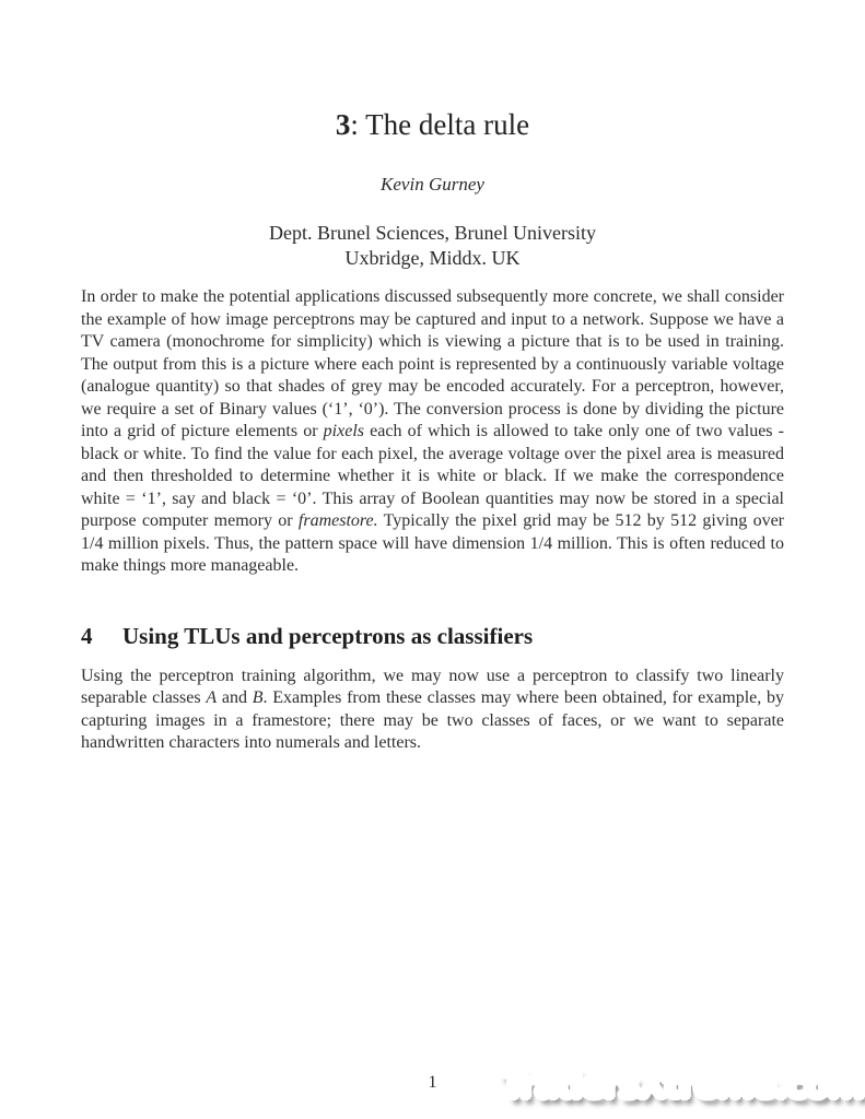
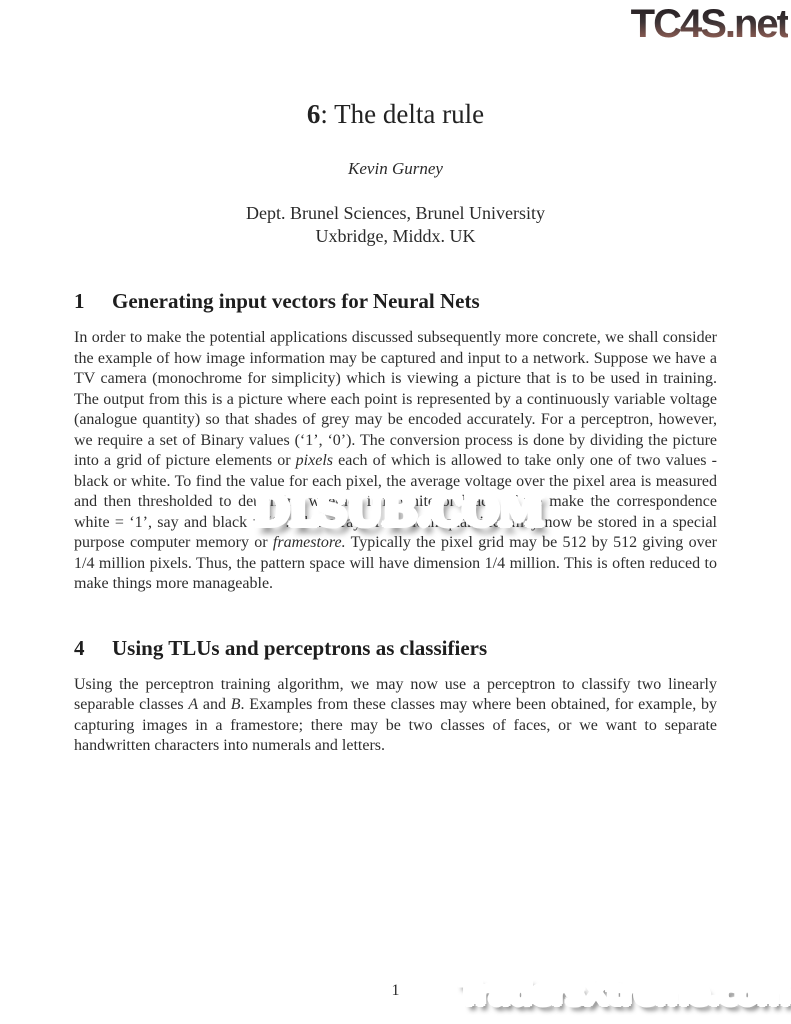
+ TC4S.net
- 3: The delta rule
+ 6: The delta rule
  Kevin Gurney
  Dept. Brunel Sciences, Brunel University
  Uxbridge, Middx. UK
+ 1 Generating input vectors for Neural Nets
- In order to make the potential applications discussed subsequently more concrete, we shall consider the example of how image perceptrons may be captured and input to a network. Suppose we have a TV camera (monochrome for simplicity) which is viewing a picture that is to be used in training. The output from this is a picture where each point is represented by a continuously variable voltage (analogue quantity) so that shades of grey may be encoded accurately. For a perceptron, however, we require a set of Binary values (‘1’, ‘0’). The conversion process is done by dividing the picture into a grid of picture elements or pixels each of which is allowed to take only one of two values - black or white. To find the value for each pixel, the average voltage over the pixel area is measured and then thresholded to determine whether it is white or black. If we make the correspondence white = ‘1’, say and black = ‘0’. This array of Boolean quantities may now be stored in a special purpose computer memory or framestore. Typically the pixel grid may be 512 by 512 giving over 1/4 million pixels. Thus, the pattern space will have dimension 1/4 million. This is often reduced to make things more manageable.
+ In order to make the potential applications discussed subsequently more concrete, we shall consider the example of how image information may be captured and input to a network. Suppose we have a TV camera (monochrome for simplicity) which is viewing a picture that is to be used in training. The output from this is a picture where each point is represented by a continuously variable voltage (analogue quantity) so that shades of grey may be encoded accurately. For a perceptron, however, we require a set of Binary values (‘1’, ‘0’). The conversion process is done by dividing the picture into a grid of picture elements or pixels each of which is allowed to take only one of two values - black or white. To find the value for each pixel, the average voltage over the pixel area is measured and then thresholded to de make the correspondence white = ‘1’, say and black now be stored in a special purpose computer memory or framestore. Typically the pixel grid may be 512 by 512 giving over 1/4 million pixels. Thus, the pattern space will have dimension 1/4 million. This is often reduced to make things more manageable.
  4 Using TLUs and perceptrons as classifiers
  Using the perceptron training algorithm, we may now use a perceptron to classify two linearly separable classes A and B. Examples from these classes may where been obtained, for example, by capturing images in a framestore; there may be two classes of faces, or we want to separate handwritten characters into numerals and letters.
  1
+ DLSUB.COM
  TradersXtreme.com
